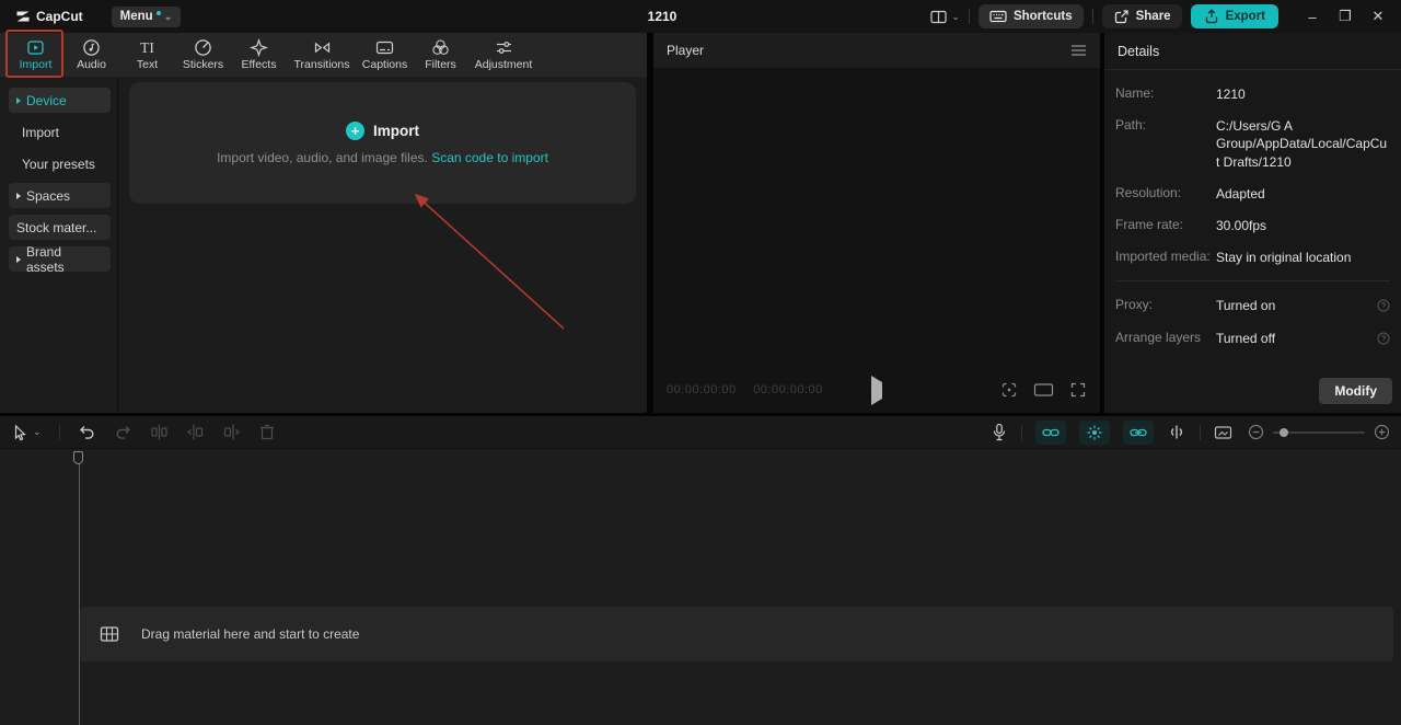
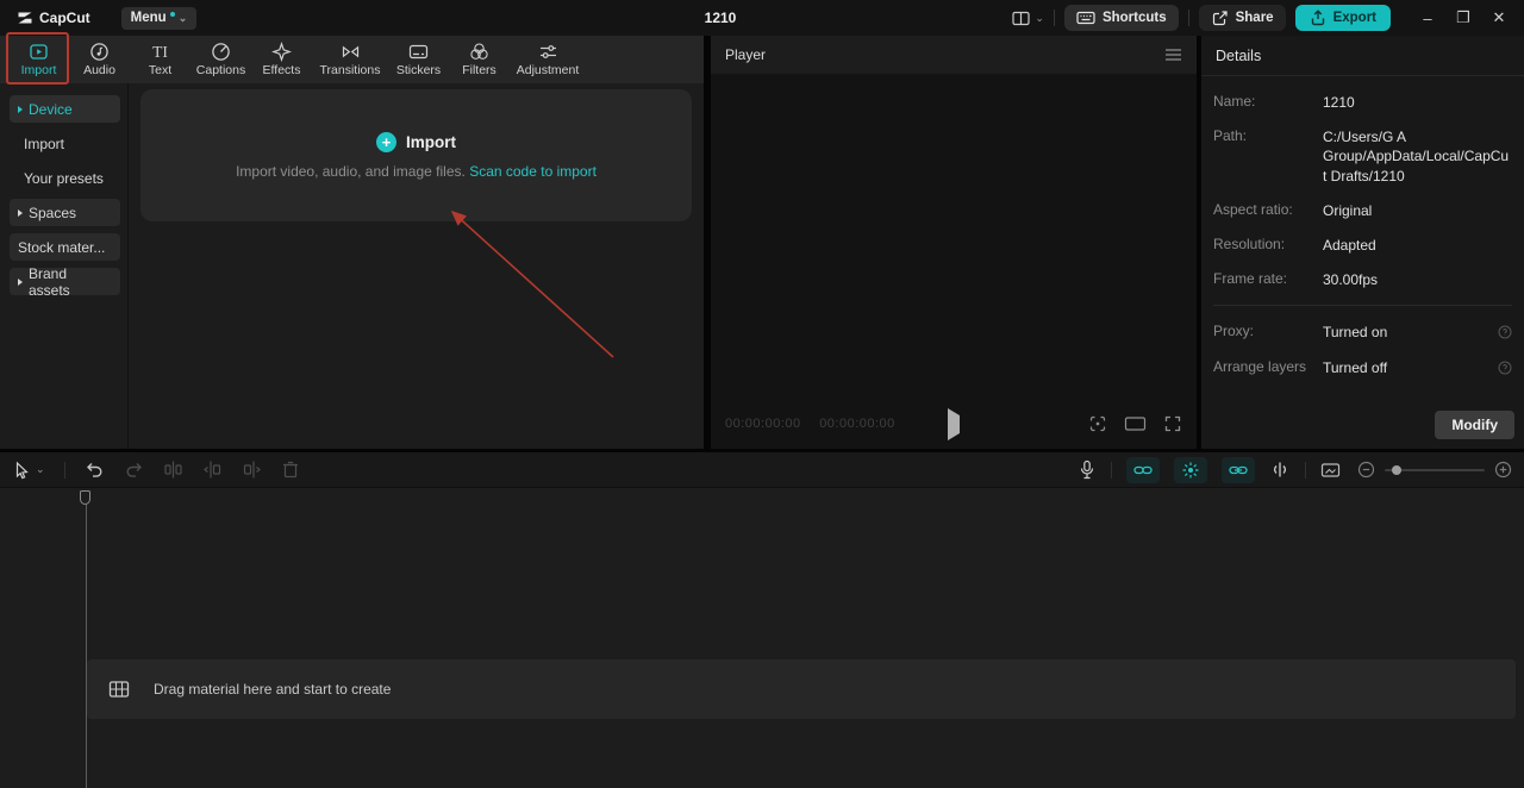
  CapCut
  Menu
  ⌄
  1210
  ⌄
  Shortcuts
  Share
  Export
  –
  ❐
  ✕
  Import
  Audio
  TI
  Text
- Stickers
+ Captions
  Effects
  Transitions
- Captions
+ Stickers
  Filters
  Adjustment
  Device
  Import
  Your presets
  Spaces
  Stock mater...
  Brand assets
  +
  Import
  Import video, audio, and image files. Scan code to import
  Player
  00:00:00:00 00:00:00:00
  Details
  Name:
  1210
  Path:
  C:/Users/G A Group/AppData/Local/CapCut Drafts/1210
+ Aspect ratio:
+ Original
  Resolution:
  Adapted
  Frame rate:
  30.00fps
- Imported media:
- Stay in original location
  Proxy:
  Turned on
  Arrange layers
  Turned off
  Modify
  ⌄
  Drag material here and start to create
